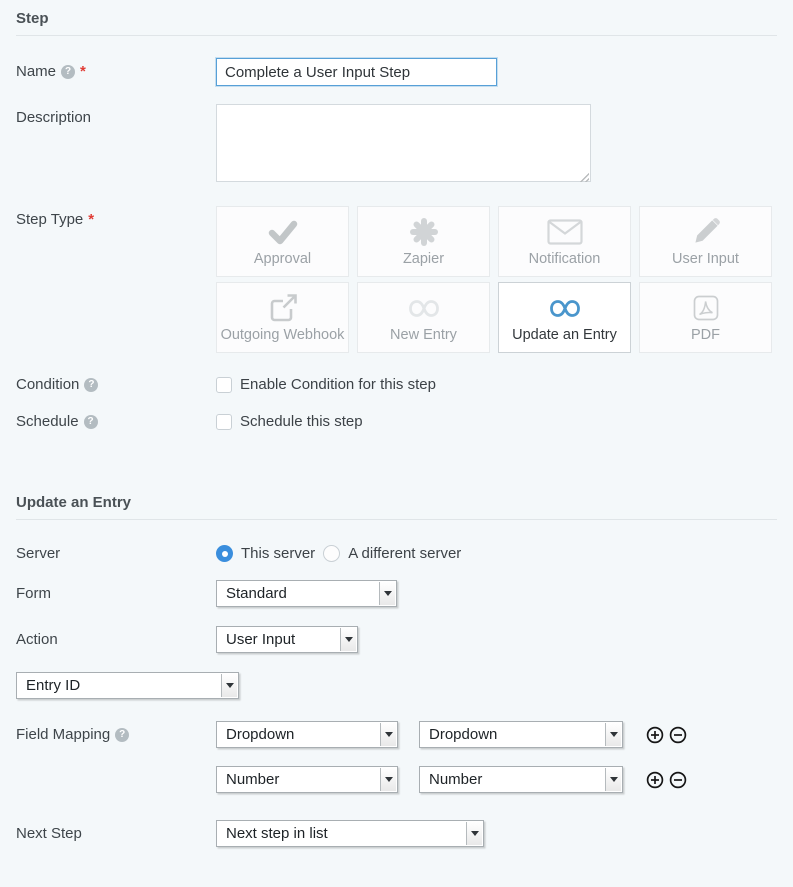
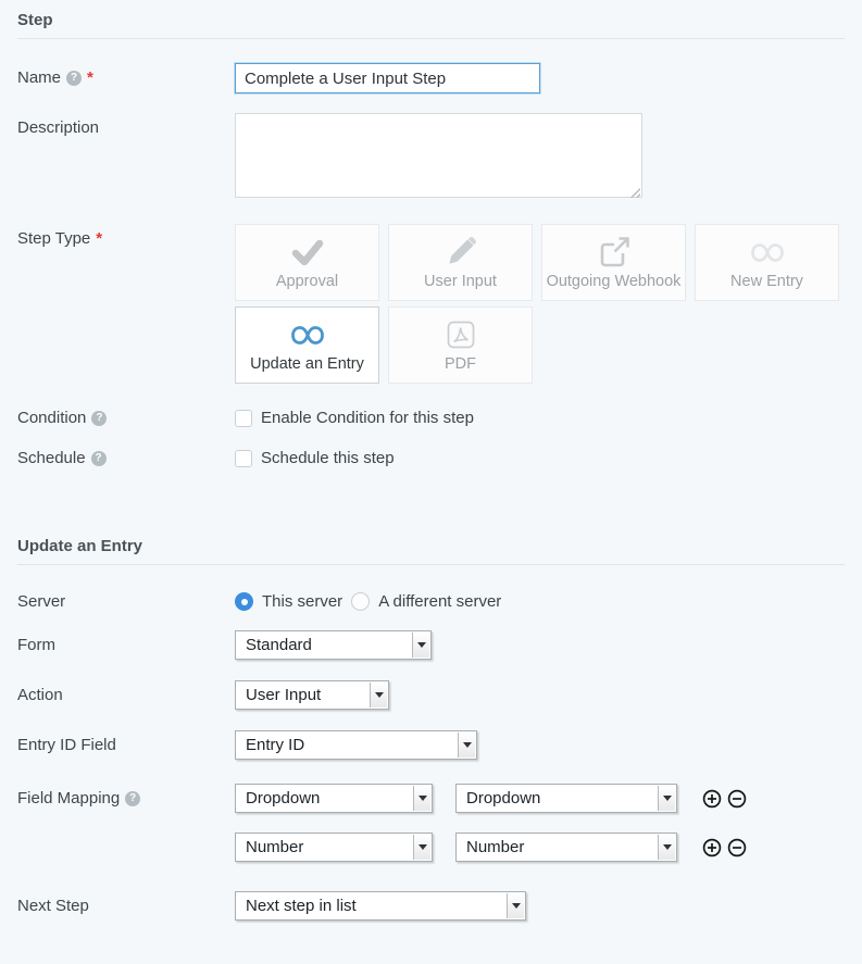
  Step
  Name
  ?
  *
  Complete a User Input Step
  Description
  Step Type
  *
  Approval
- Zapier
- Notification
  User Input
  Outgoing Webhook
  New Entry
  Update an Entry
  PDF
  Condition
  ?
  Enable Condition for this step
  Schedule
  ?
  Schedule this step
  Update an Entry
  Server
  This server
  A different server
  Form
  Standard
  Action
  User Input
+ Entry ID Field
  Entry ID
  Field Mapping
  ?
  Dropdown
  Dropdown
  Number
  Number
  Next Step
  Next step in list
